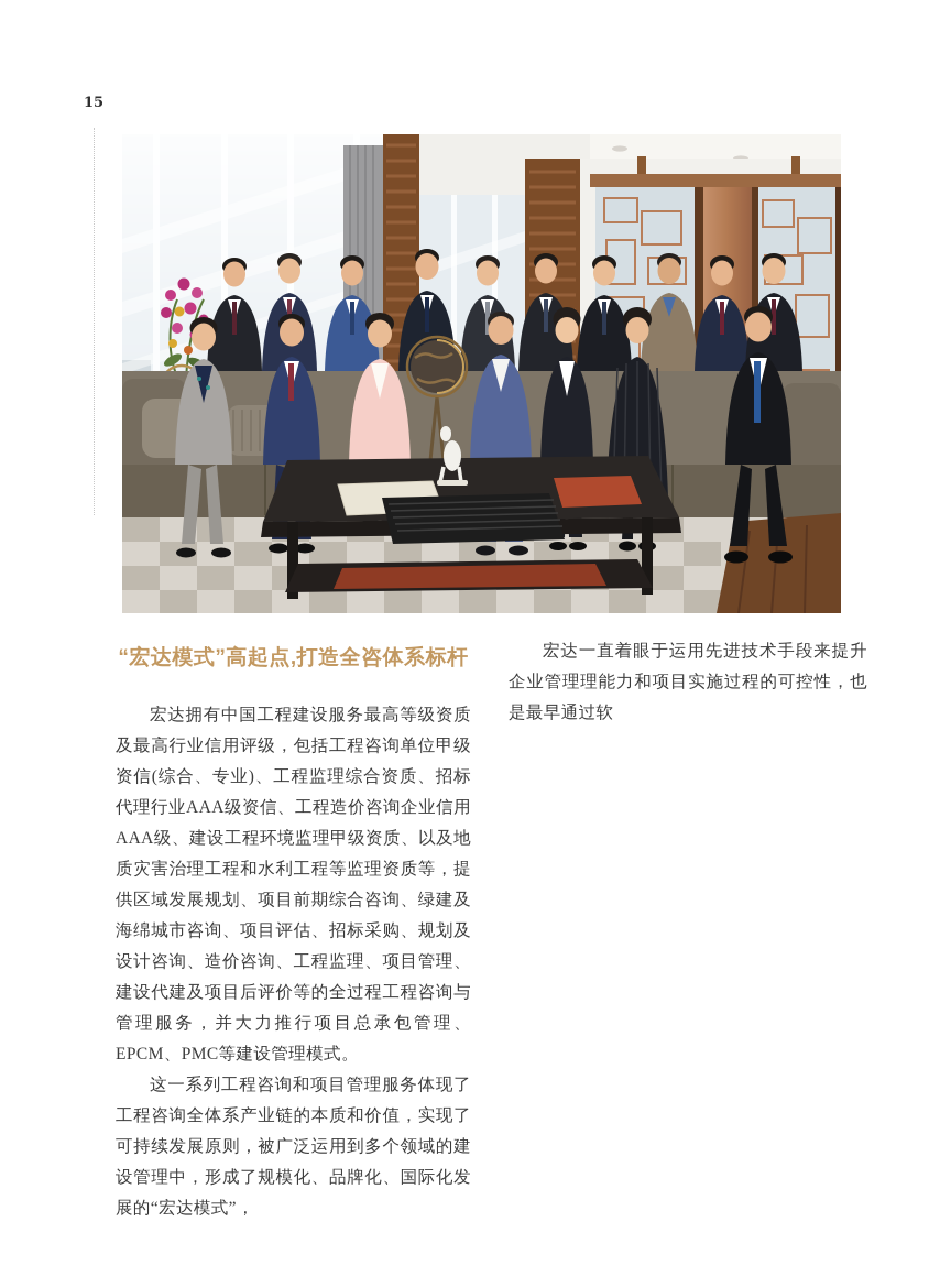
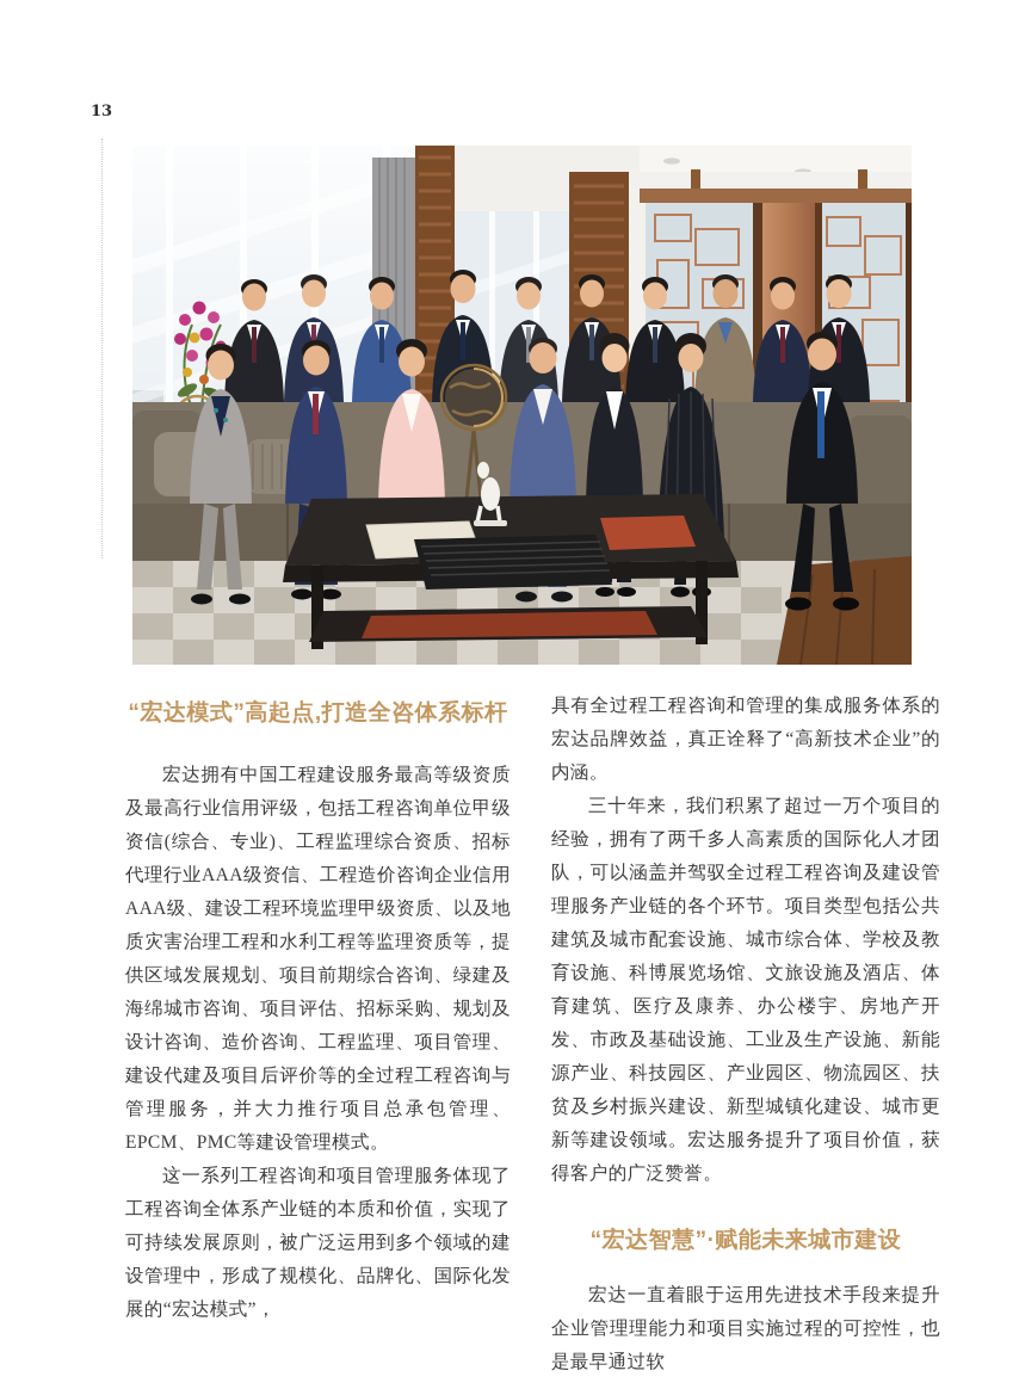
- 15
+ 13
  “宏达模式”高起点,打造全咨体系标杆
  宏达拥有中国工程建设服务最高等级资质及最高行业信用评级，包括工程咨询单位甲级资信(综合、专业)、工程监理综合资质、招标代理行业AAA级资信、工程造价咨询企业信用AAA级、建设工程环境监理甲级资质、以及地质灾害治理工程和水利工程等监理资质等，提供区域发展规划、项目前期综合咨询、绿建及海绵城市咨询、项目评估、招标采购、规划及设计咨询、造价咨询、工程监理、项目管理、建设代建及项目后评价等的全过程工程咨询与管理服务，并大力推行项目总承包管理、EPCM、PMC等建设管理模式。
  这一系列工程咨询和项目管理服务体现了工程咨询全体系产业链的本质和价值，实现了可持续发展原则，被广泛运用到多个领域的建设管理中，形成了规模化、品牌化、国际化发展的“宏达模式”，
+ 具有全过程工程咨询和管理的集成服务体系的宏达品牌效益，真正诠释了“高新技术企业”的内涵。
+ 三十年来，我们积累了超过一万个项目的经验，拥有了两千多人高素质的国际化人才团队，可以涵盖并驾驭全过程工程咨询及建设管理服务产业链的各个环节。项目类型包括公共建筑及城市配套设施、城市综合体、学校及教育设施、科博展览场馆、文旅设施及酒店、体育建筑、医疗及康养、办公楼宇、房地产开发、市政及基础设施、工业及生产设施、新能源产业、科技园区、产业园区、物流园区、扶贫及乡村振兴建设、新型城镇化建设、城市更新等建设领域。宏达服务提升了项目价值，获得客户的广泛赞誉。
+ “宏达智慧”·赋能未来城市建设
  宏达一直着眼于运用先进技术手段来提升企业管理理能力和项目实施过程的可控性，也是最早通过软
